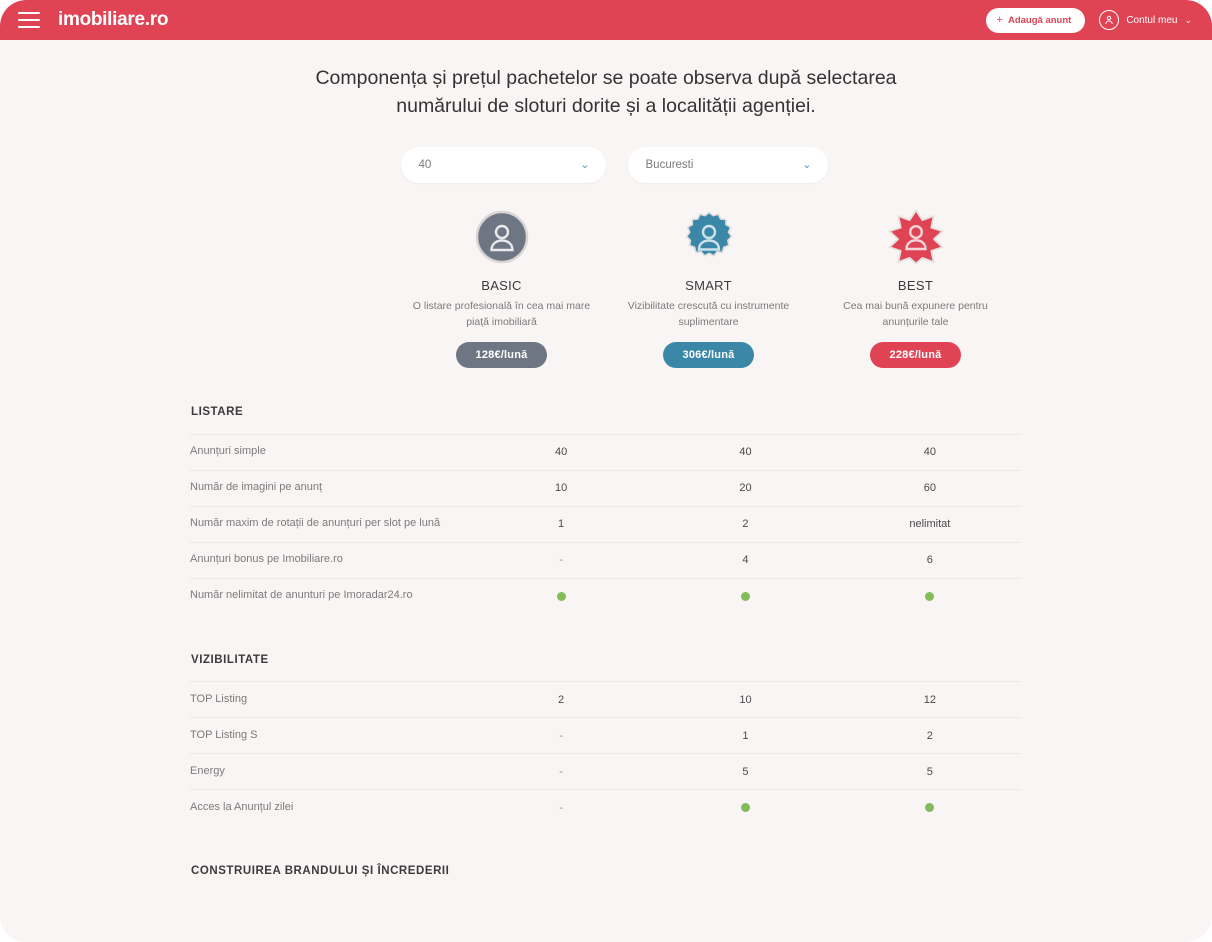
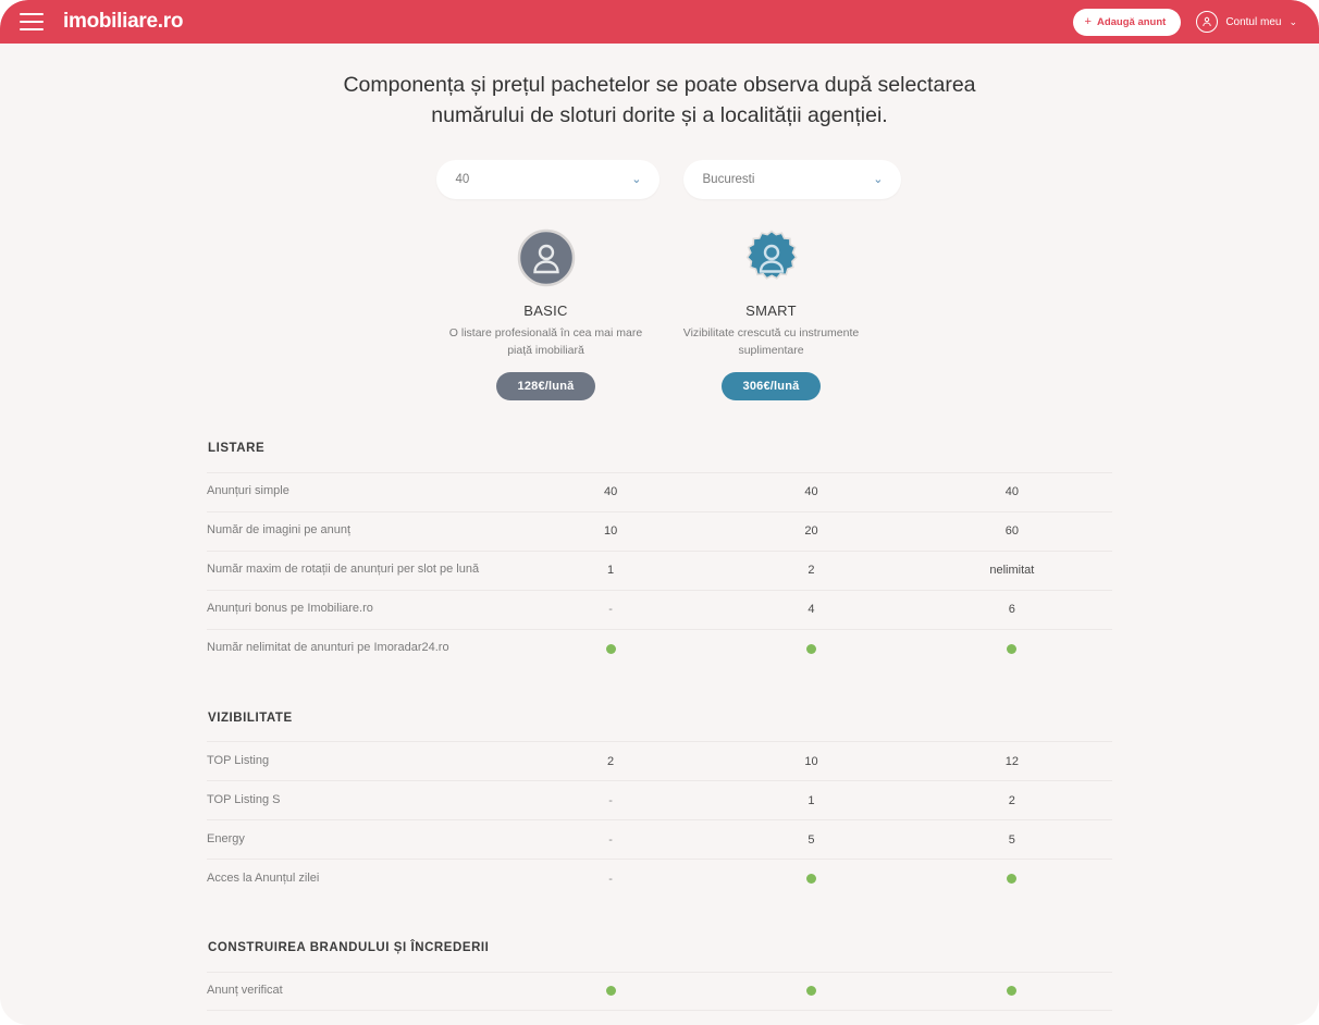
  imobiliare.ro
  +
  Adaugă anunt
  Contul meu
  ⌄
  Componența și prețul pachetelor se poate observa după selectarea
  numărului de sloturi dorite și a localității agenției.
  40
  ⌄
  Bucuresti
  ⌄
  BASIC
  O listare profesională în cea mai mare piață imobiliară
  128€/lună
  SMART
  Vizibilitate crescută cu instrumente suplimentare
  306€/lună
- BEST
- Cea mai bună expunere pentru anunțurile tale
- 228€/lună
  LISTARE
  Anunțuri simple
  40
  40
  40
  Număr de imagini pe anunț
  10
  20
  60
  Număr maxim de rotații de anunțuri per slot pe lună
  1
  2
  nelimitat
  Anunțuri bonus pe Imobiliare.ro
  -
  4
  6
  Număr nelimitat de anunturi pe Imoradar24.ro
  VIZIBILITATE
  TOP Listing
  2
  10
  12
  TOP Listing S
  -
  1
  2
  Energy
  -
  5
  5
  Acces la Anunțul zilei
  -
  CONSTRUIREA BRANDULUI ȘI ÎNCREDERII
+ Anunț verificat
